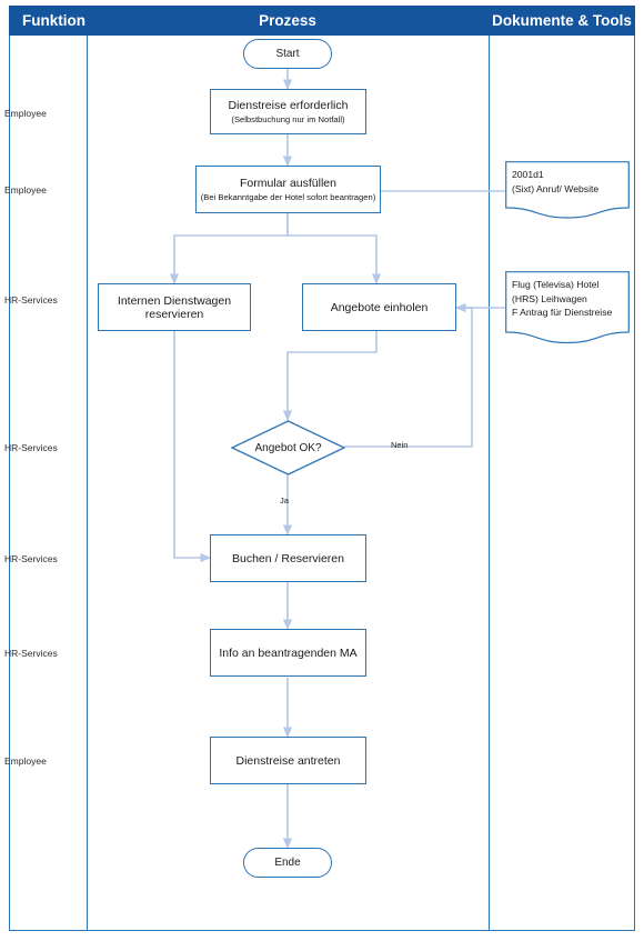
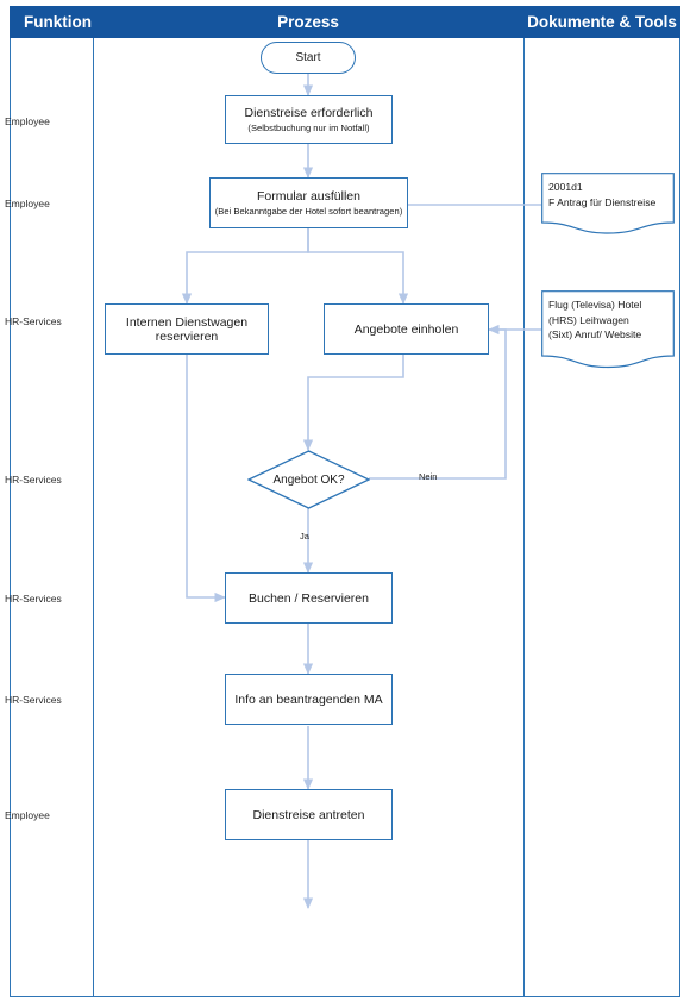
  Funktion
  Prozess
  Dokumente & Tools
  Employee
  Employee
  HR-Services
  HR-Services
  HR-Services
  HR-Services
  Employee
  Nein
  Ja
  Start
  Dienstreise erforderlich
  (Selbstbuchung nur im Notfall)
  Formular ausfüllen
  (Bei Bekanntgabe der Hotel sofort beantragen)
  Internen Dienstwagen
  reservieren
  Angebote einholen
  Angebot OK?
  Buchen / Reservieren
  Info an beantragenden MA
  Dienstreise antreten
- Ende
  2001d1
- (Sixt) Anruf/ Website
+ F Antrag für Dienstreise
  Flug (Televisa) Hotel
  (HRS) Leihwagen
- F Antrag für Dienstreise
+ (Sixt) Anruf/ Website
